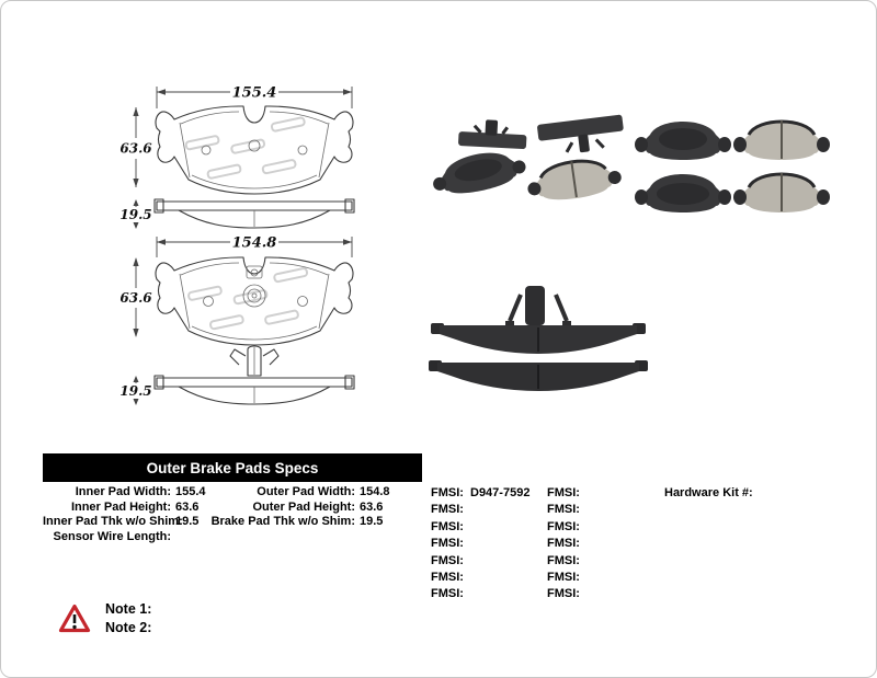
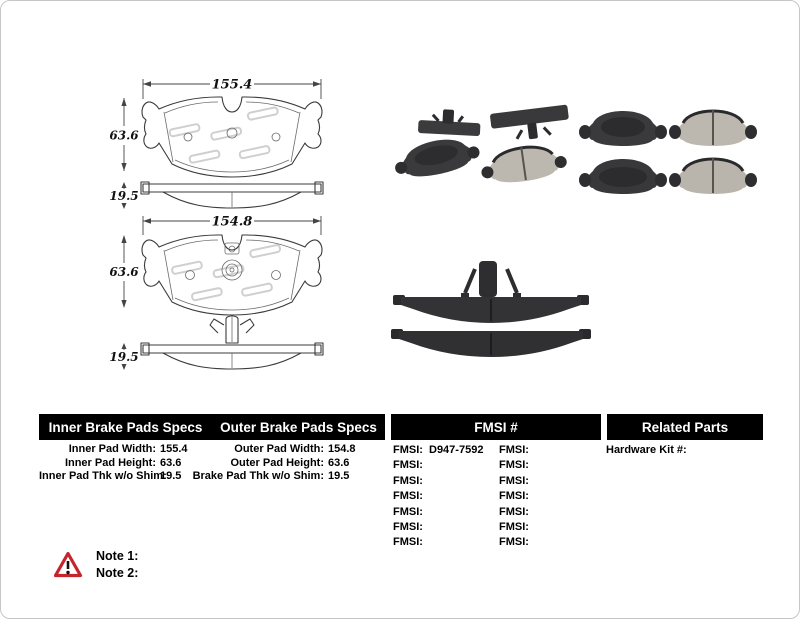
  155.4
  63.6
  19.5
  154.8
  63.6
  19.5
+ Inner Brake Pads Specs
  Outer Brake Pads Specs
+ FMSI #
+ Related Parts
  Inner Pad Width:
  155.4
  Inner Pad Height:
  63.6
  Inner Pad Thk w/o Shim
  19.5
- Sensor Wire Length:
  Outer Pad Width:
  154.8
  Outer Pad Height:
  63.6
  Brake Pad Thk w/o Shim:
  19.5
  FMSI:
  D947-7592
  FMSI:
  FMSI:
  FMSI:
  FMSI:
  FMSI:
  FMSI:
  FMSI:
  FMSI:
  FMSI:
  FMSI:
  FMSI:
  FMSI:
  FMSI:
  Hardware Kit #:
  Note 1:
  Note 2:
